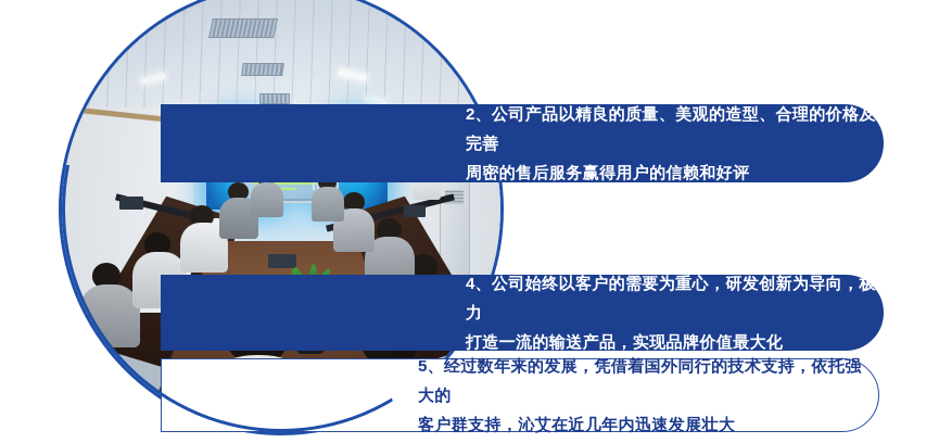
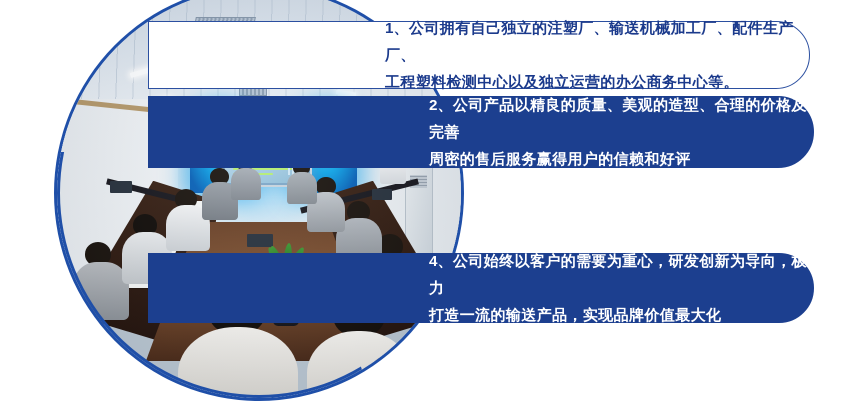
+ 1、公司拥有自己独立的注塑厂、输送机械加工厂、配件生产厂、
+ 工程塑料检测中心以及独立运营的办公商务中心等。
  2、公司产品以精良的质量、美观的造型、合理的价格及完善
  周密的售后服务赢得用户的信赖和好评
  4、公司始终以客户的需要为重心，研发创新为导向，极力
  打造一流的输送产品，实现品牌价值最大化
- 5、经过数年来的发展，凭借着国外同行的技术支持，依托强大的
- 客户群支持，沁艾在近几年内迅速发展壮大
